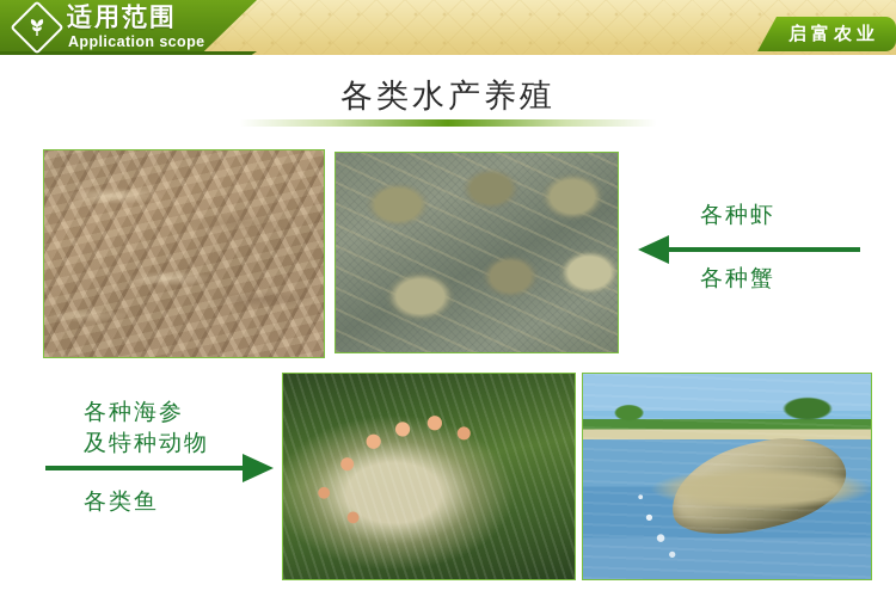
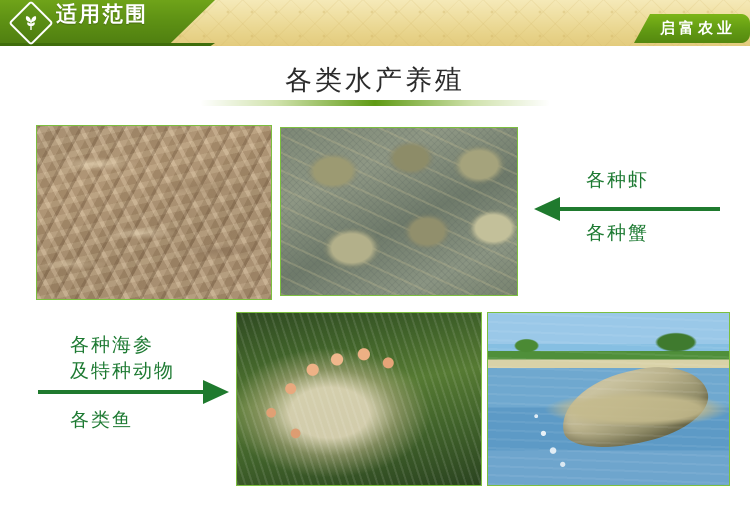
  适用范围
- Application scope
  启富农业
  各类水产养殖
  各种虾
  各种蟹
  各种海参
  及特种动物
  各类鱼
